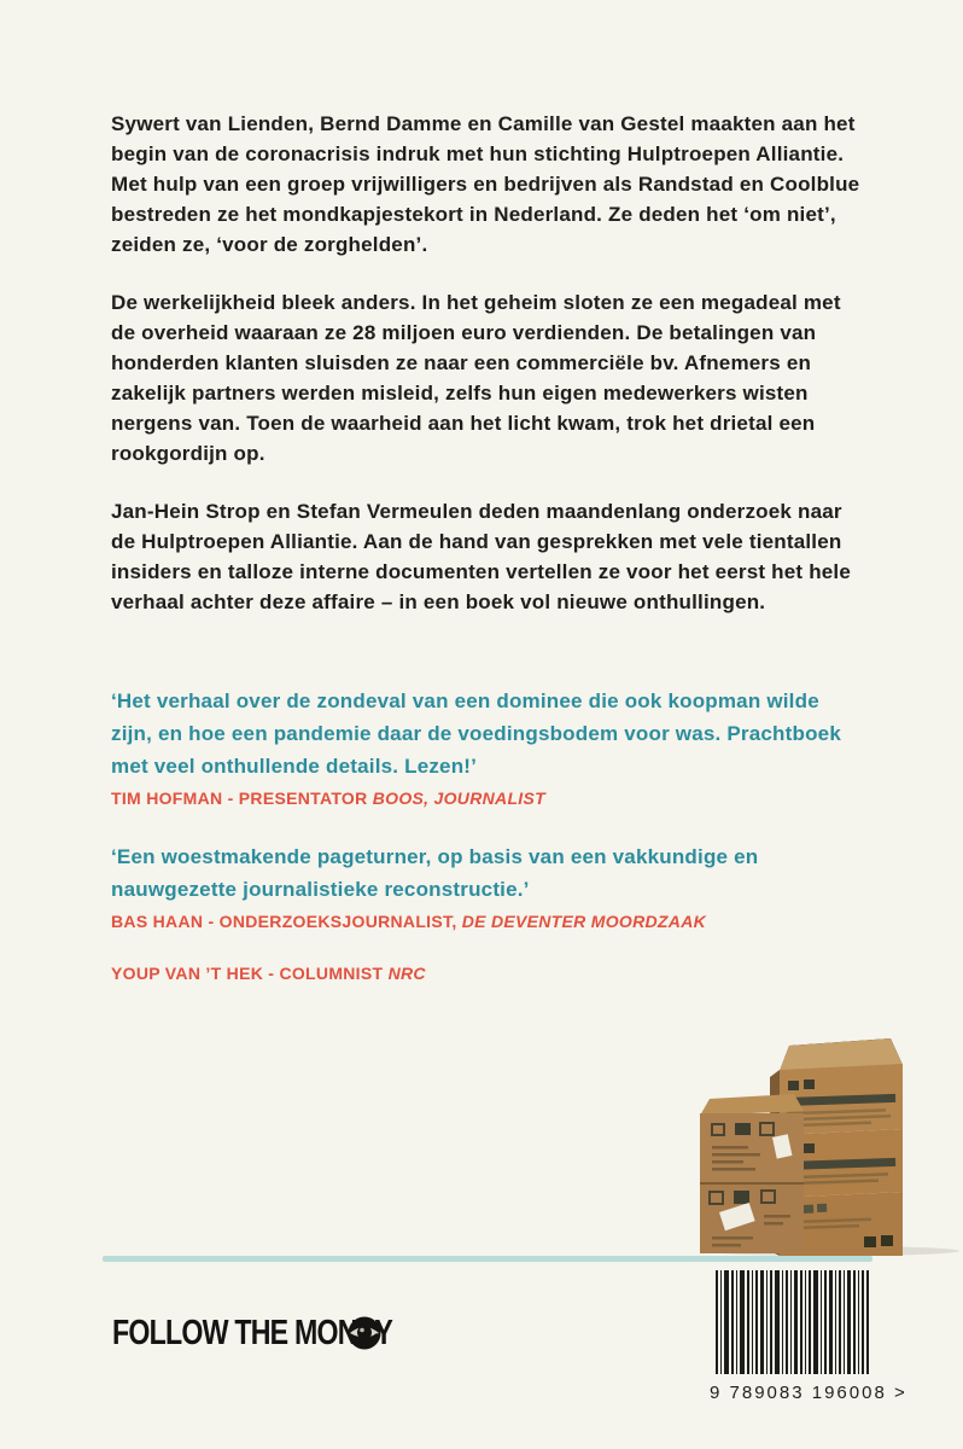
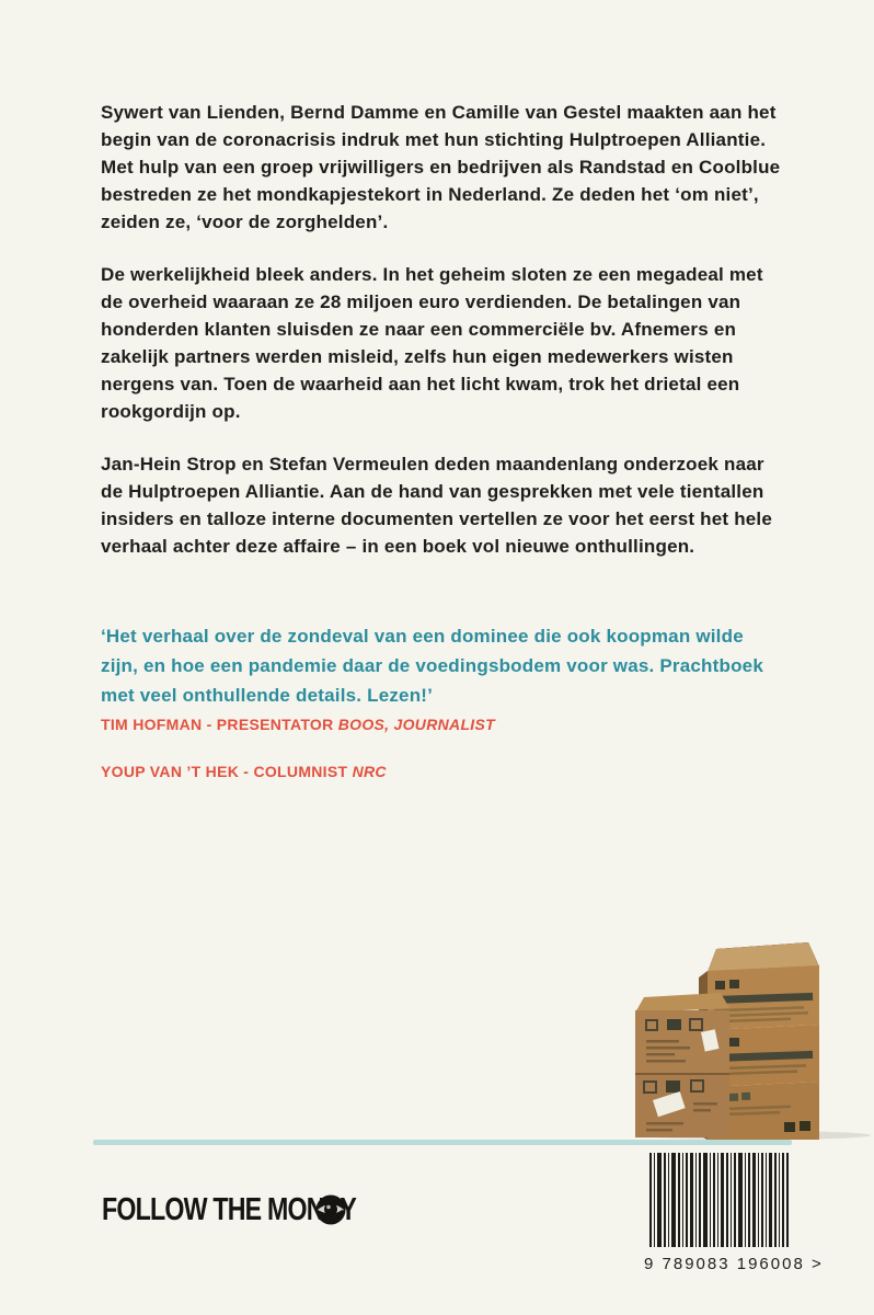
  Sywert van Lienden, Bernd Damme en Camille van Gestel maakten aan het begin van de coronacrisis indruk met hun stichting Hulptroepen Alliantie. Met hulp van een groep vrijwilligers en bedrijven als Randstad en Coolblue bestreden ze het mondkapjestekort in Nederland. Ze deden het ‘om niet’, zeiden ze, ‘voor de zorghelden’.
  De werkelijkheid bleek anders. In het geheim sloten ze een megadeal met de overheid waaraan ze 28 miljoen euro verdienden. De betalingen van honderden klanten sluisden ze naar een commerciële bv. Afnemers en zakelijk partners werden misleid, zelfs hun eigen medewerkers wisten nergens van. Toen de waarheid aan het licht kwam, trok het drietal een rookgordijn op.
  Jan-Hein Strop en Stefan Vermeulen deden maandenlang onderzoek naar de Hulptroepen Alliantie. Aan de hand van gesprekken met vele tientallen insiders en talloze interne documenten vertellen ze voor het eerst het hele verhaal achter deze affaire – in een boek vol nieuwe onthullingen.
  ‘Het verhaal over de zondeval van een dominee die ook koopman wilde zijn, en hoe een pandemie daar de voedingsbodem voor was. Prachtboek met veel onthullende details. Lezen!’
  TIM HOFMAN - PRESENTATOR BOOS, JOURNALIST
- ‘Een woestmakende pageturner, op basis van een vakkundige en nauwgezette journalistieke reconstructie.’
- BAS HAAN - ONDERZOEKSJOURNALIST, DE DEVENTER MOORDZAAK
  YOUP VAN ’T HEK - COLUMNIST NRC
  FOLLOW THE MONY
  9 789083 196008 >
